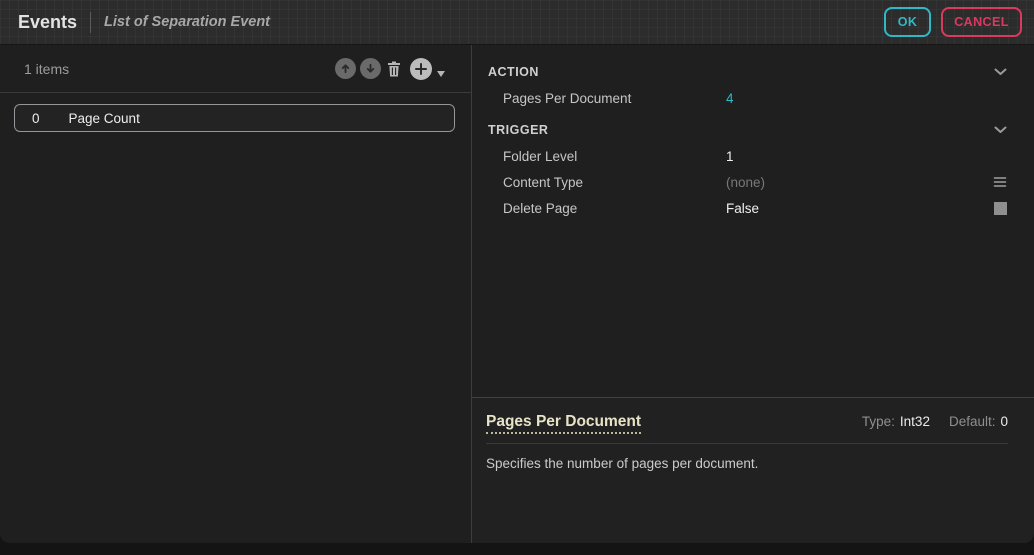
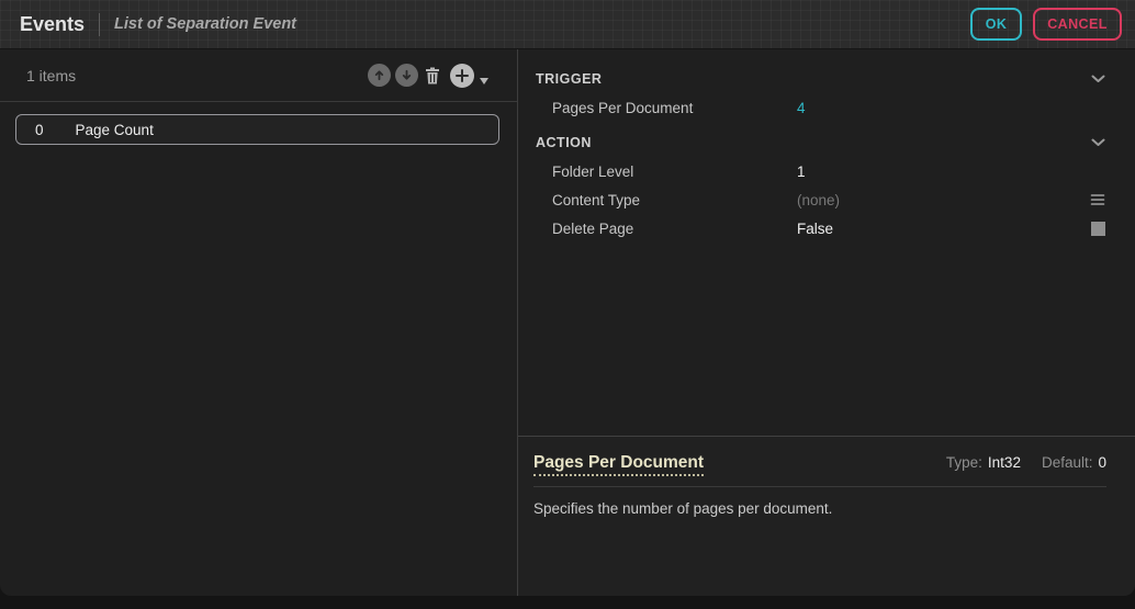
  Events
  List of Separation Event
  OK
  CANCEL
  1 items
  0
  Page Count
- ACTION
+ TRIGGER
  Pages Per Document
  4
- TRIGGER
+ ACTION
  Folder Level
  1
  Content Type
  (none)
  Delete Page
  False
  Pages Per Document
  Type:
  Int32
  Default:
  0
  Specifies the number of pages per document.
